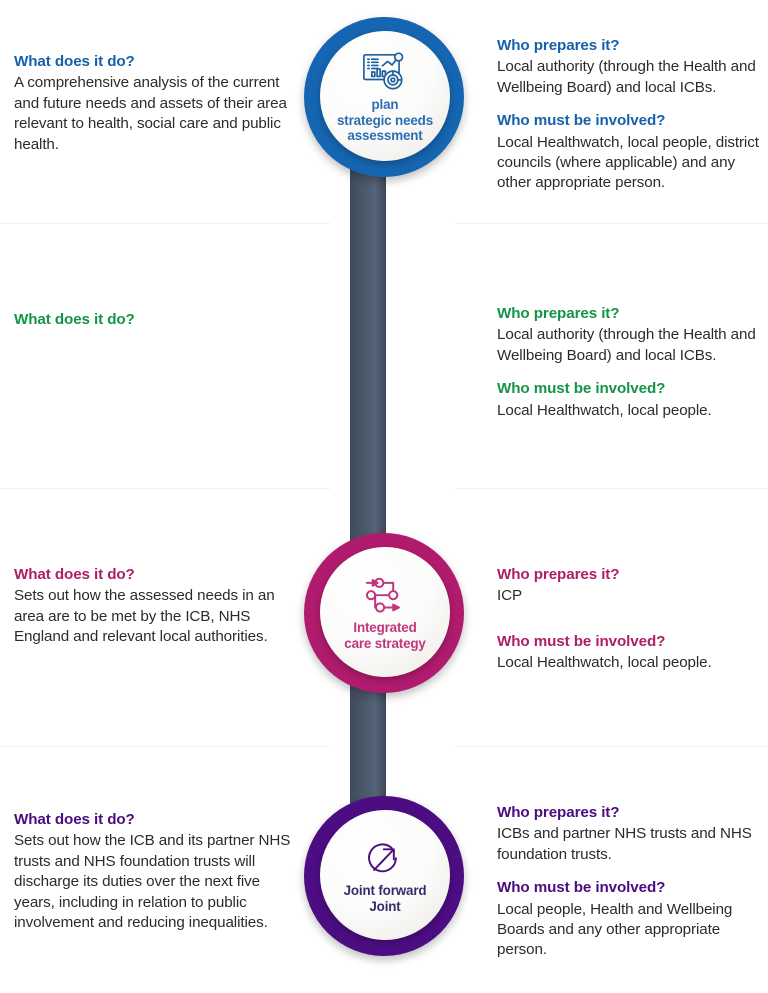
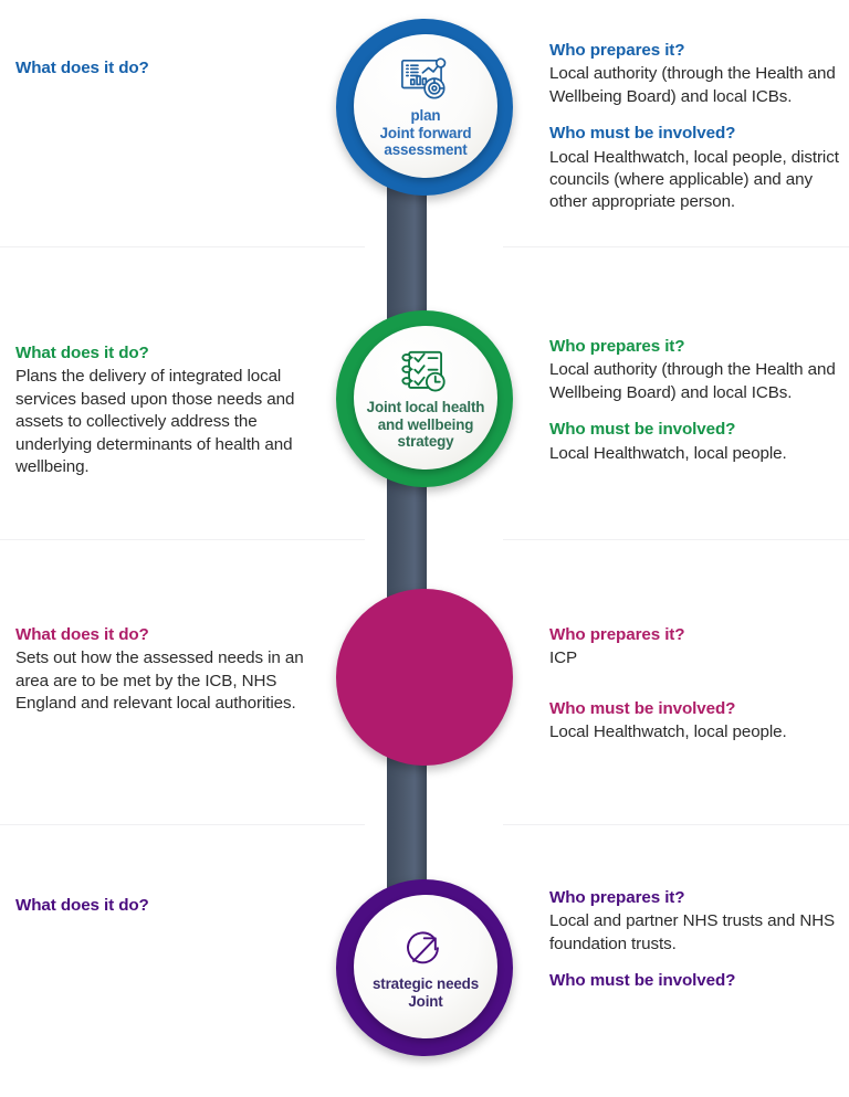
  What does it do?
- A comprehensive analysis of the current and future needs and assets of their area relevant to health, social care and public health.
  Who prepares it?
  Local authority (through the Health and Wellbeing Board) and local ICBs.
  Who must be involved?
  Local Healthwatch, local people, district councils (where applicable) and any other appropriate person.
  plan
- strategic needs
+ Joint forward
  assessment
  What does it do?
+ Plans the delivery of integrated local services based upon those needs and assets to collectively address the underlying determinants of health and wellbeing.
  Who prepares it?
  Local authority (through the Health and Wellbeing Board) and local ICBs.
  Who must be involved?
  Local Healthwatch, local people.
+ Joint local health
+ and wellbeing
+ strategy
  What does it do?
  Sets out how the assessed needs in an area are to be met by the ICB, NHS England and relevant local authorities.
  Who prepares it?
  ICP
  Who must be involved?
  Local Healthwatch, local people.
- Integrated
- care strategy
  What does it do?
- Sets out how the ICB and its partner NHS trusts and NHS foundation trusts will discharge its duties over the next five years, including in relation to public involvement and reducing inequalities.
  Who prepares it?
- ICBs and partner NHS trusts and NHS foundation trusts.
+ Local and partner NHS trusts and NHS foundation trusts.
  Who must be involved?
- Local people, Health and Wellbeing Boards and any other appropriate person.
- Joint forward
+ strategic needs
  Joint
